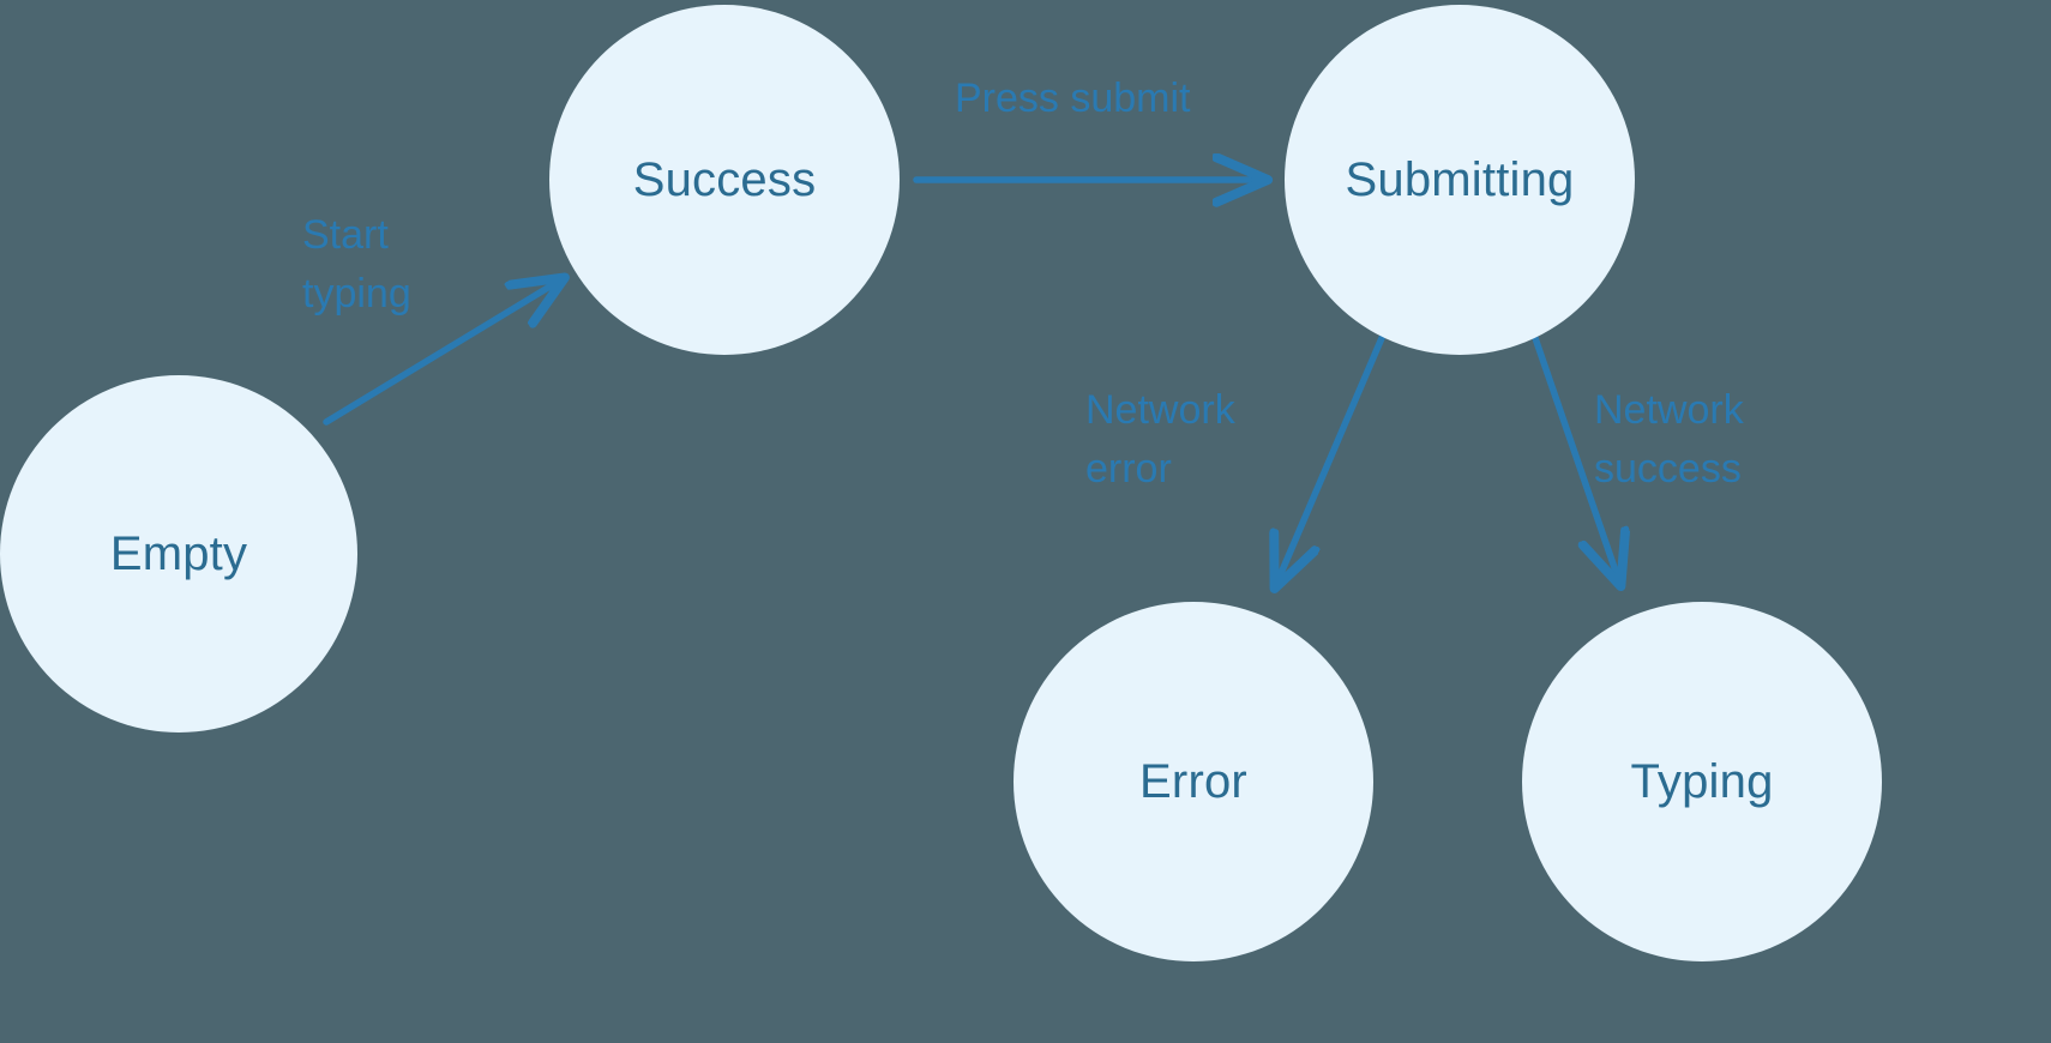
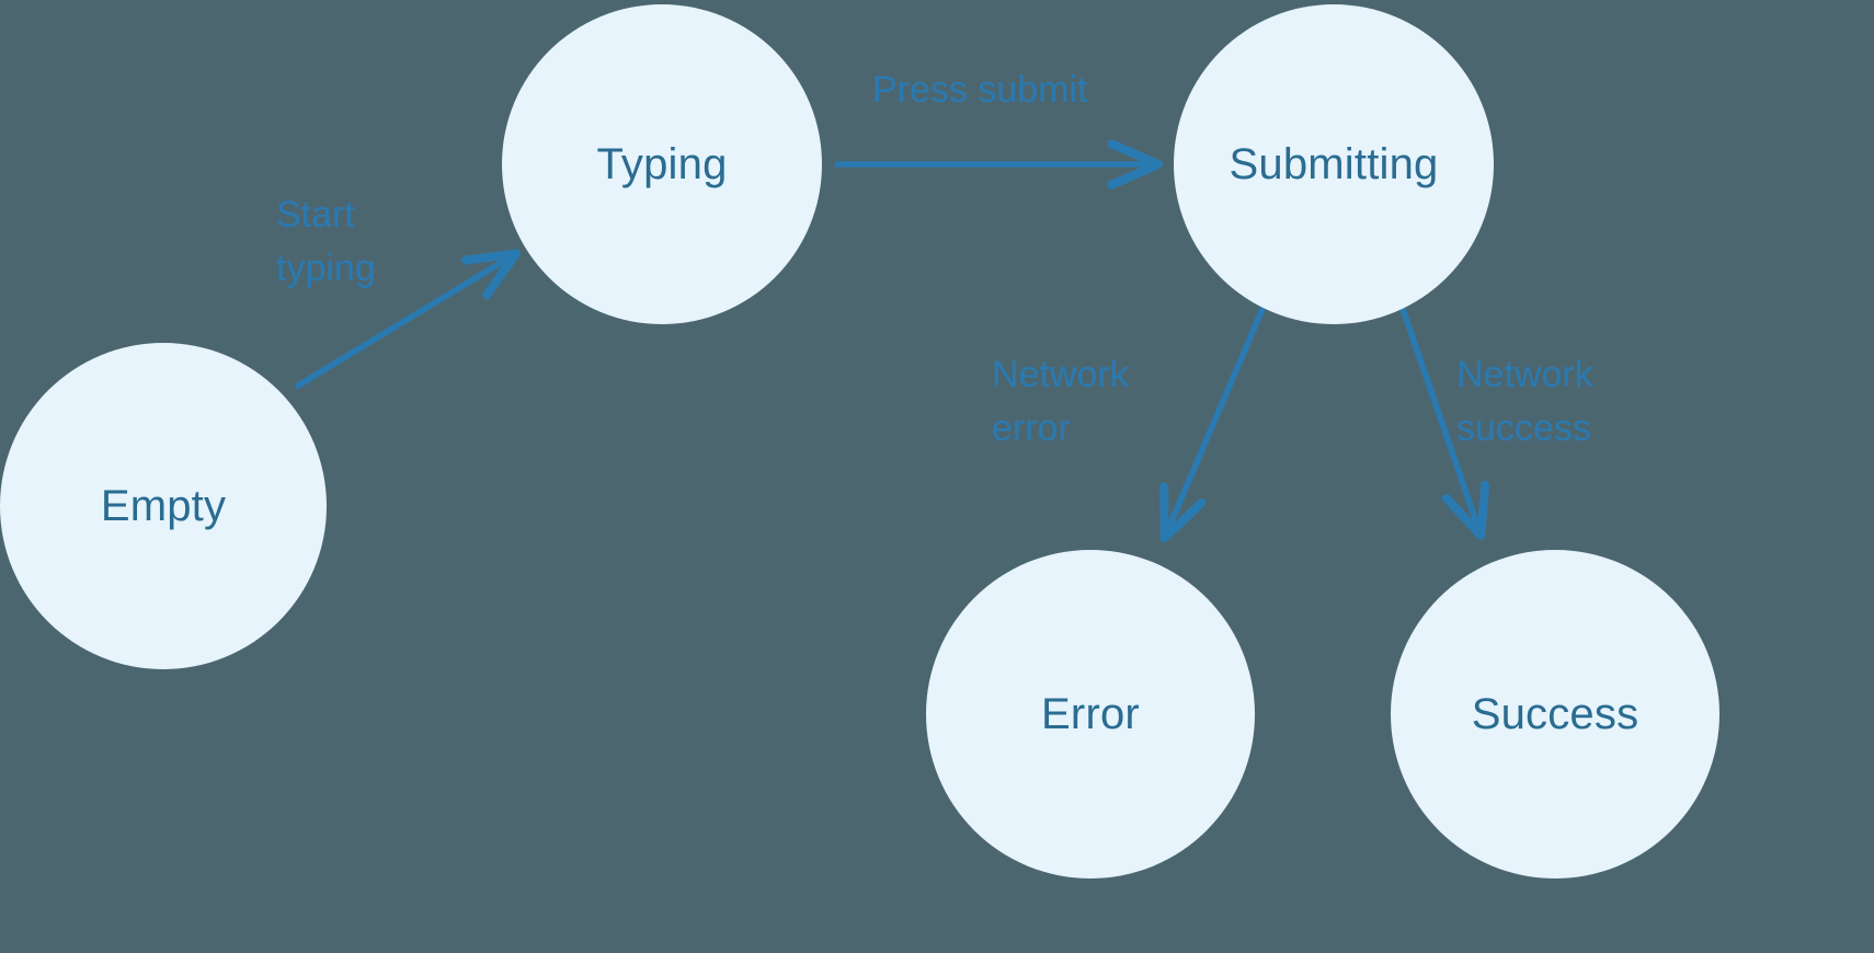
  Empty
- Success
+ Typing
  Submitting
  Error
- Typing
+ Success
  Start
  typing
  Press submit
  Network
  error
  Network
  success
